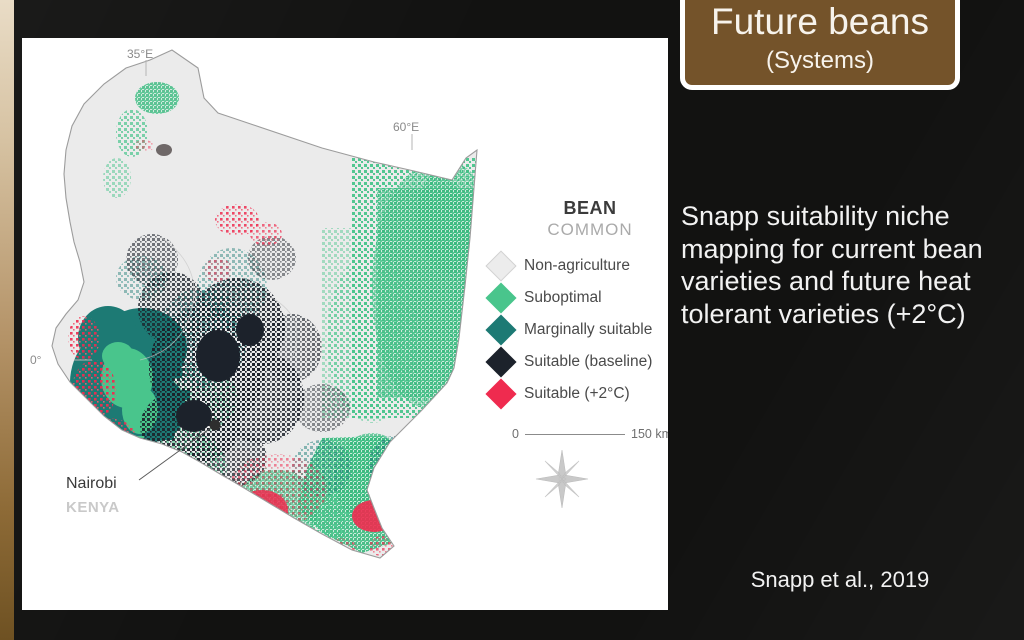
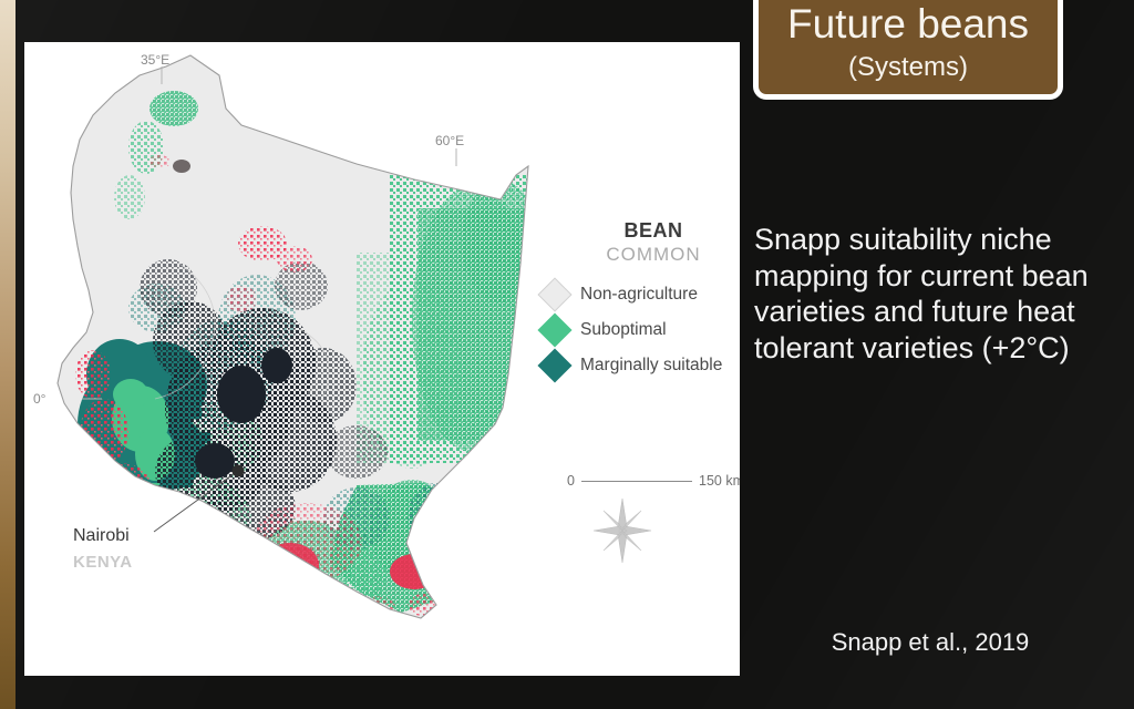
  35°E
  60°E
  0°
  Nairobi
  KENYA
  BEAN
  COMMON
  Non-agriculture
  Suboptimal
  Marginally suitable
- Suitable (baseline)
- Suitable (+2°C)
  0
  150 km
  Future beans
  (Systems)
  Snapp suitability niche mapping for current bean varieties and future heat tolerant varieties (+2°C)
  Snapp et al., 2019
